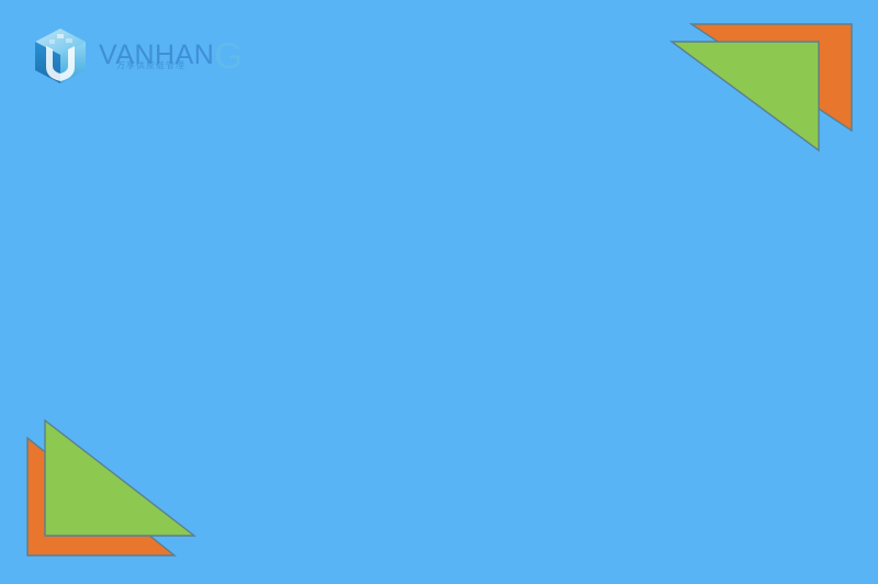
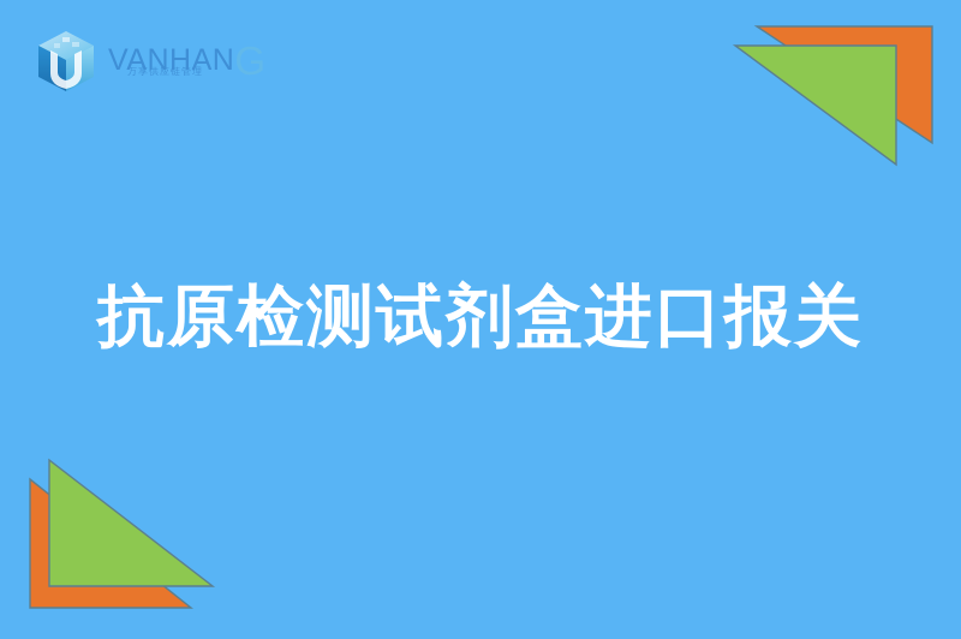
  VANHAN
  万享供应链管理
+ 抗原检测试剂盒进口报关
